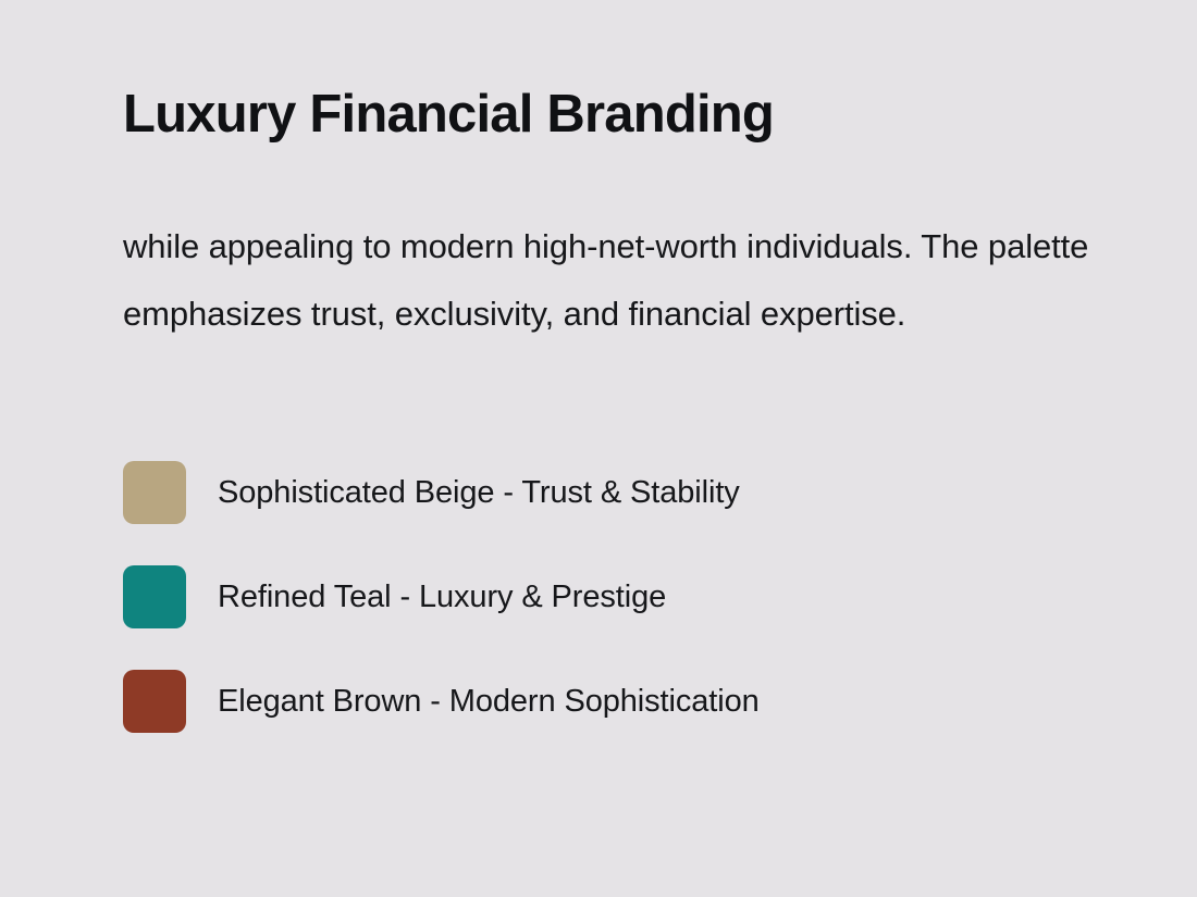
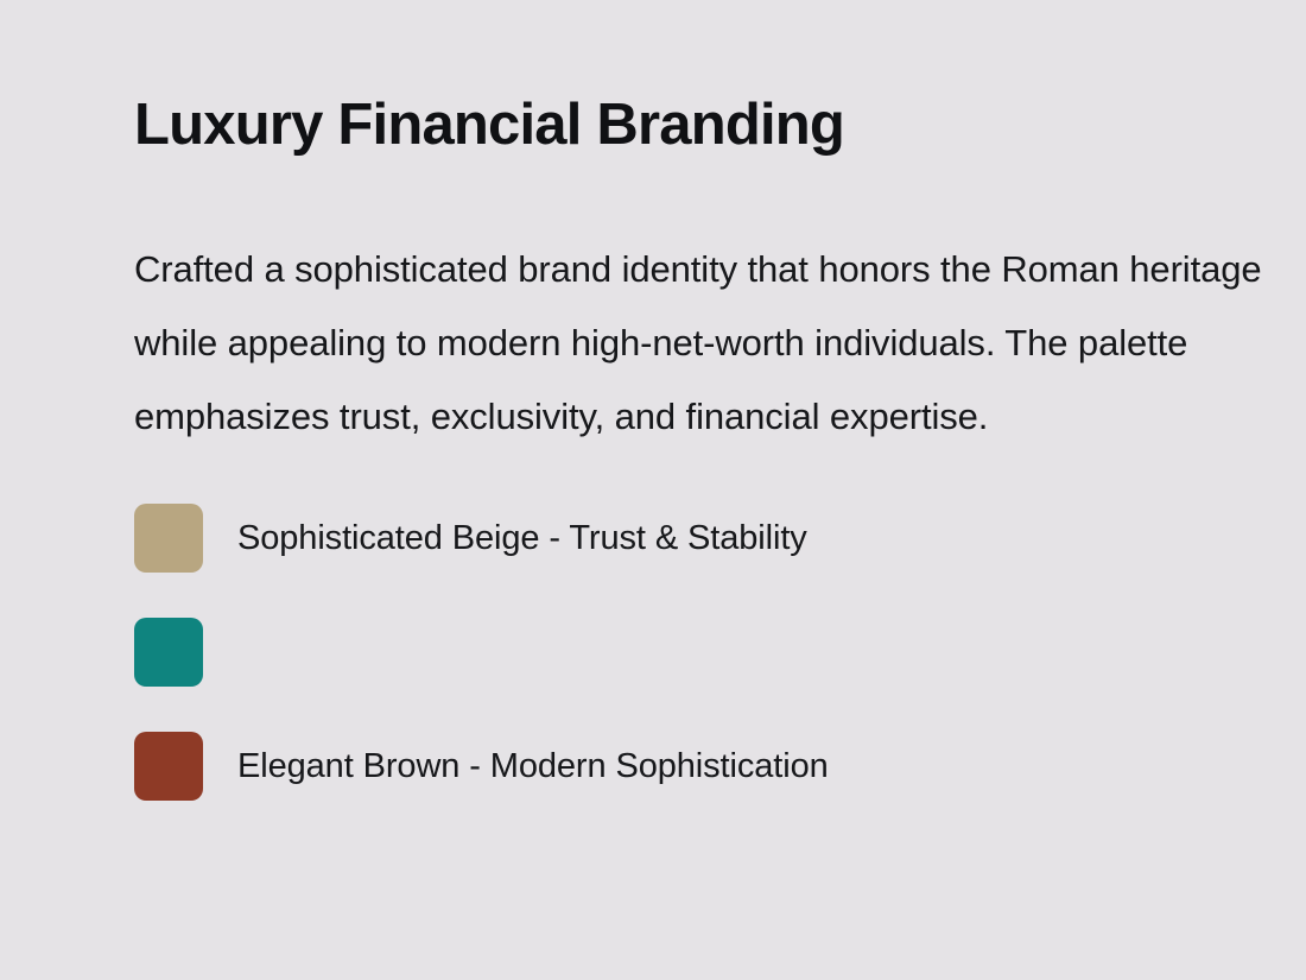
  Luxury Financial Branding
+ Crafted a sophisticated brand identity that honors the Roman heritage
  while appealing to modern high-net-worth individuals. The palette
  emphasizes trust, exclusivity, and financial expertise.
  Sophisticated Beige - Trust & Stability
- Refined Teal - Luxury & Prestige
  Elegant Brown - Modern Sophistication
